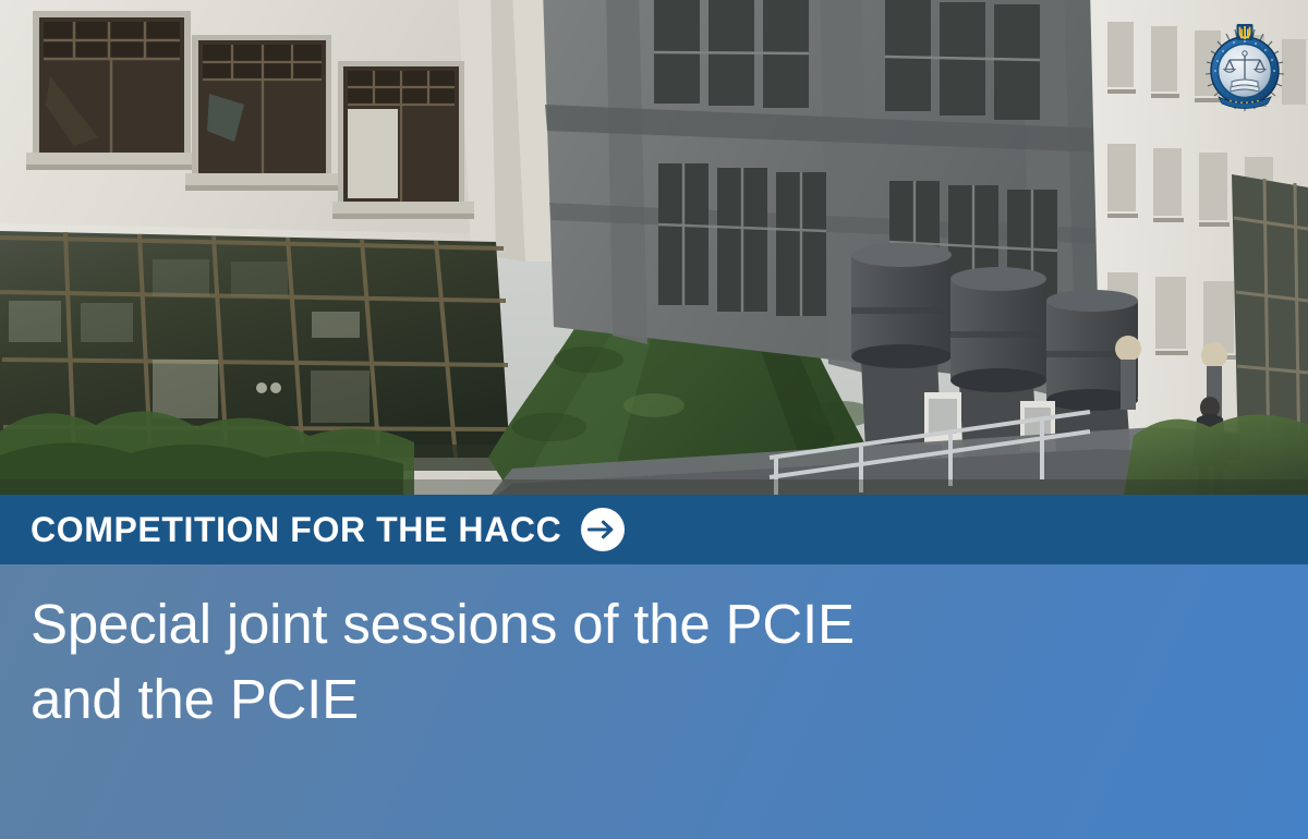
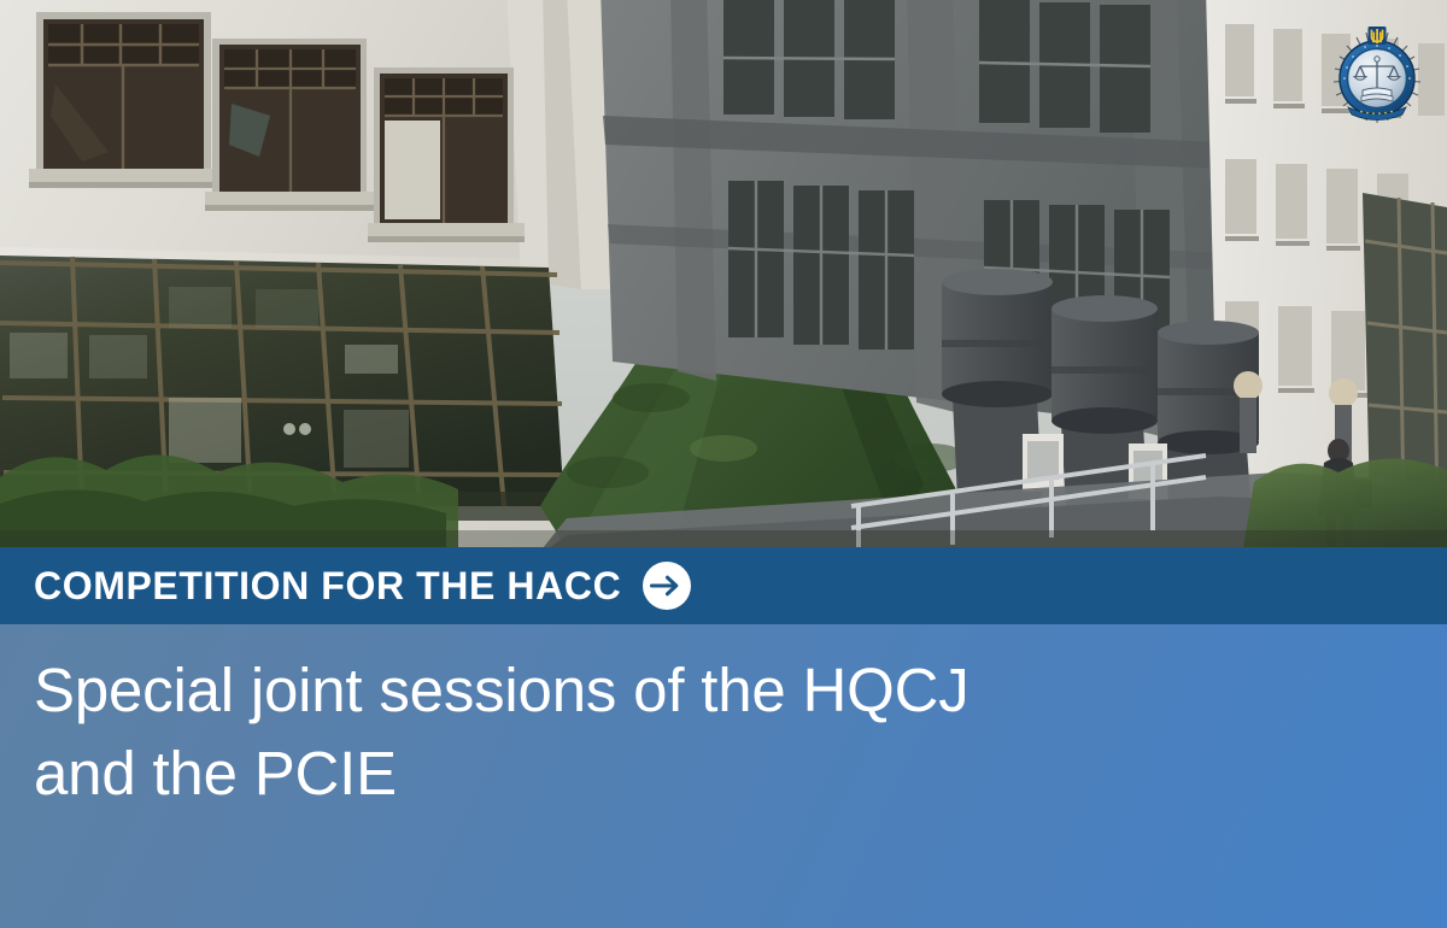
  COMPETITION FOR THE HACC
- Special joint sessions of the PCIE
+ Special joint sessions of the HQCJ
  and the PCIE
